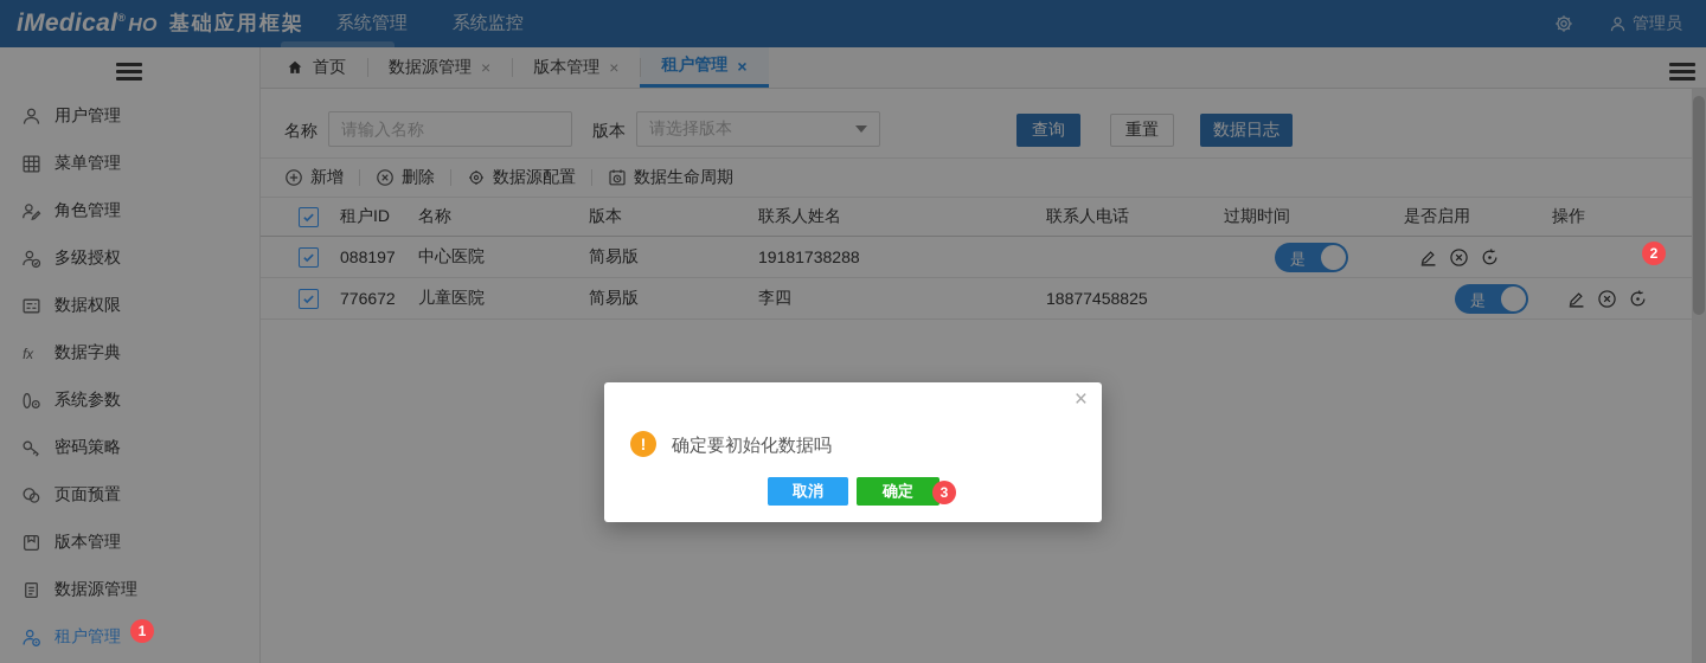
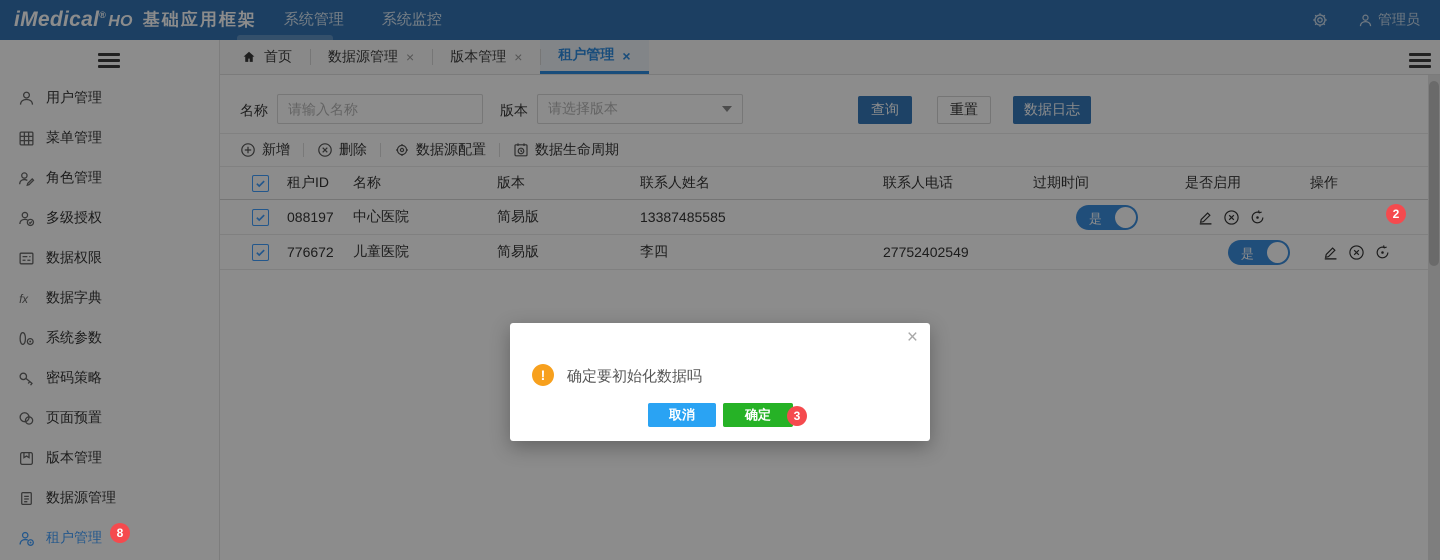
  iMedical®HO
  基础应用框架
  系统管理
  系统监控
  管理员
  用户管理
  菜单管理
  角色管理
  多级授权
  数据权限
  fx
  数据字典
  系统参数
  密码策略
  页面预置
  版本管理
  数据源管理
  租户管理
  首页
  数据源管理
  ×
  版本管理
  ×
  租户管理
  ×
  名称
  请输入名称
  版本
  请选择版本
  查询
  重置
  数据日志
  新增
  删除
  数据源配置
  数据生命周期
  租户ID
  名称
  版本
  联系人姓名
  联系人电话
  过期时间
  是否启用
  操作
  088197
  中心医院
  简易版
- 19181738288
+ 13387485585
  是
  776672
  儿童医院
  简易版
  李四
- 18877458825
+ 27752402549
  是
  ×
  !
  确定要初始化数据吗
  取消
  确定
- 1
+ 8
  2
  3
